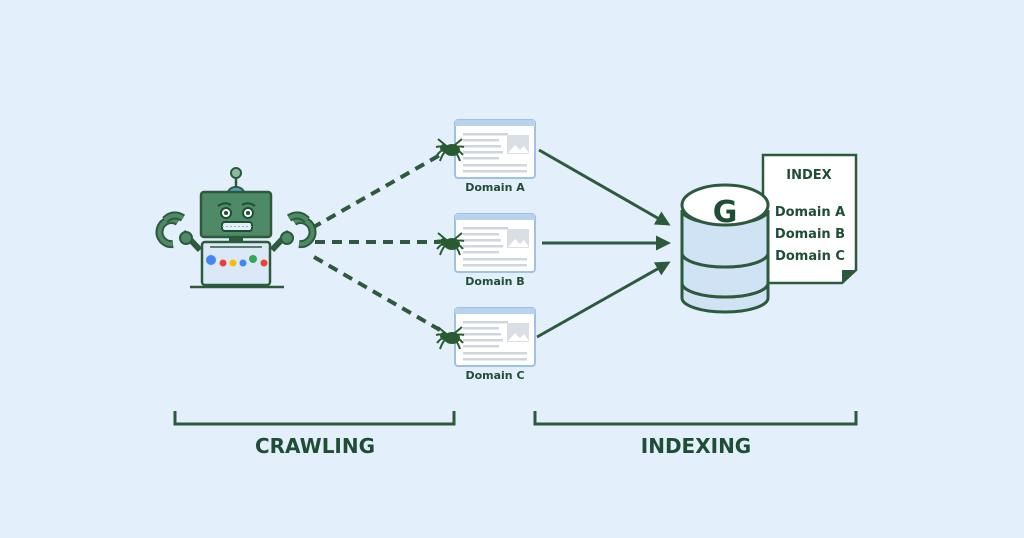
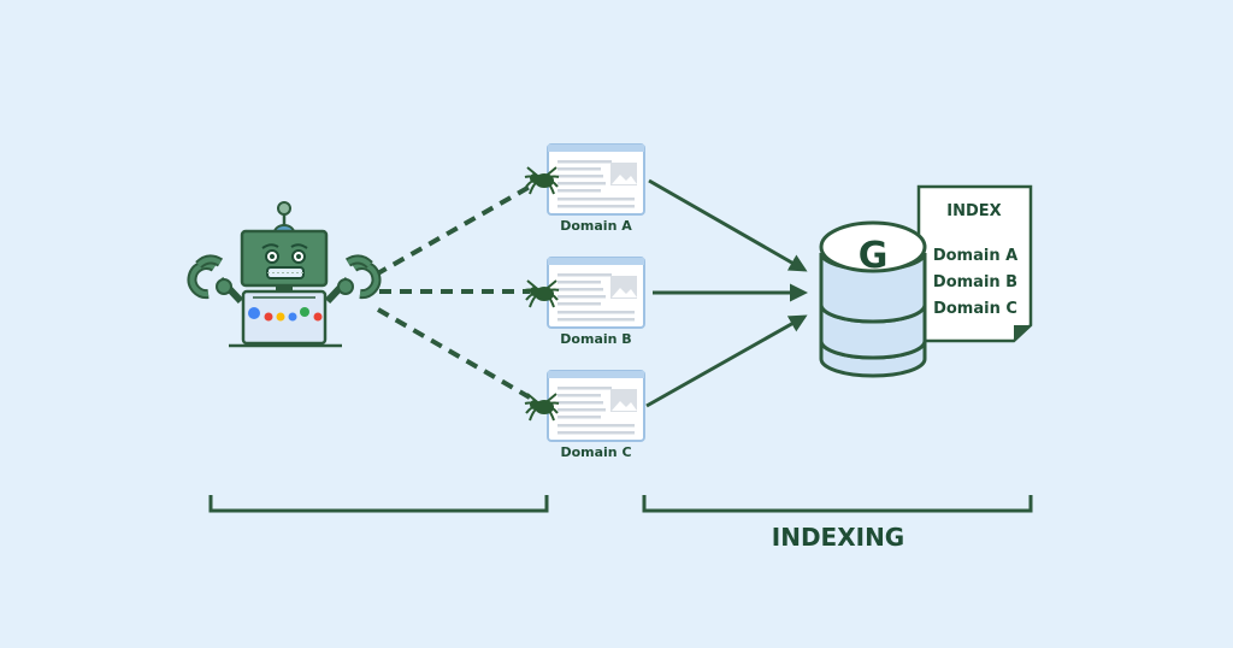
  Domain A
  Domain B
  Domain C
  INDEX
  Domain A
  Domain B
  Domain C
  G
- CRAWLING
  INDEXING
